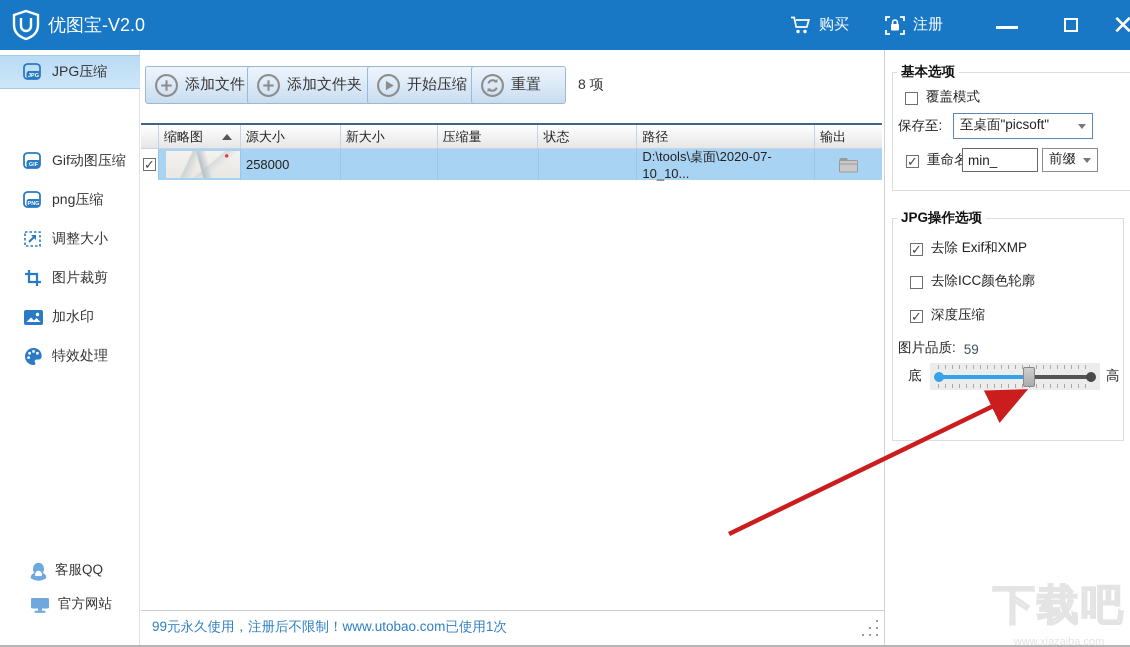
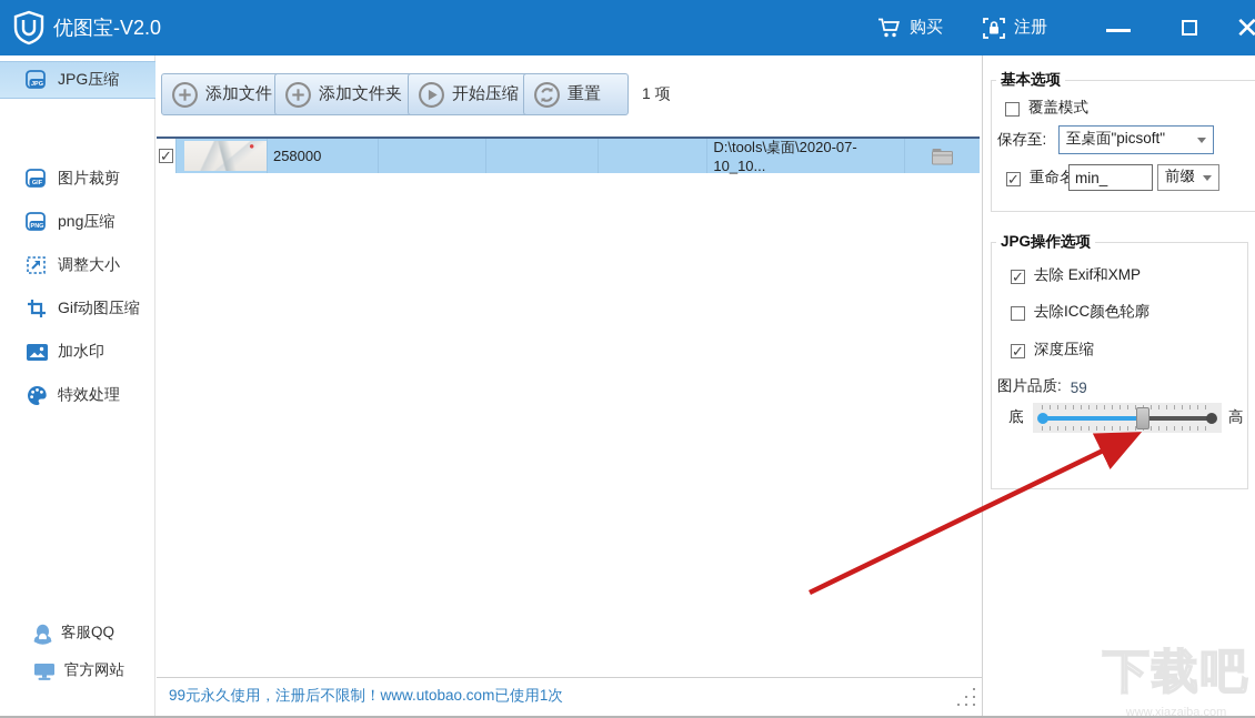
  优图宝-V2.0
  购买
  注册
  ✕
  JPG压缩
- Gif动图压缩
+ 图片裁剪
  png压缩
  调整大小
- 图片裁剪
+ Gif动图压缩
  加水印
  特效处理
  客服QQ
  官方网站
  添加文件
  添加文件夹
  开始压缩
  重置
- 8 项
+ 1 项
- 缩略图
- 源大小
- 新大小
- 压缩量
- 状态
- 路径
- 输出
  258000
  D:\tools\桌面\2020-07-10_10...
  99元永久使用，注册后不限制！www.utobao.com已使用1次
  基本选项
  覆盖模式
  保存至:
  至桌面"picsoft"
  重命名
  min_
  前缀
  JPG操作选项
  去除 Exif和XMP
  去除ICC颜色轮廓
  深度压缩
  图片品质:
  59
  底
  高
  下载吧
  www.xiazaiba.com
